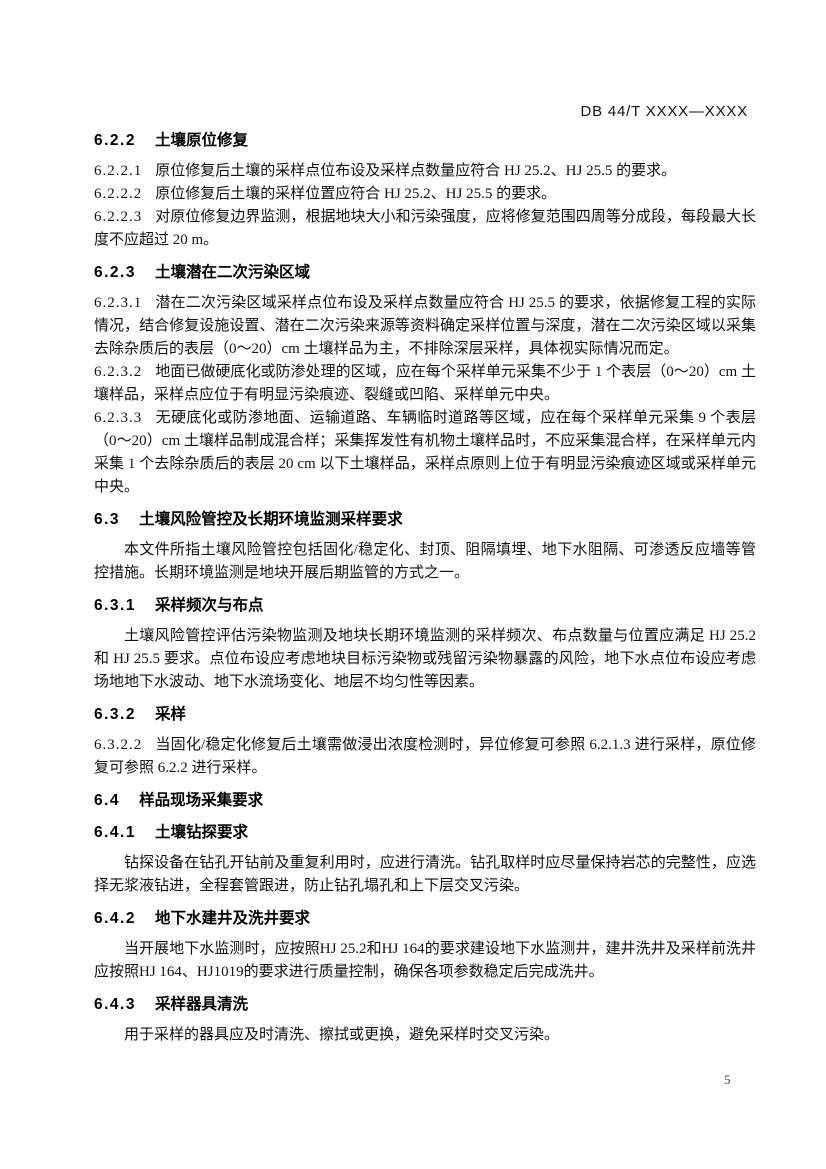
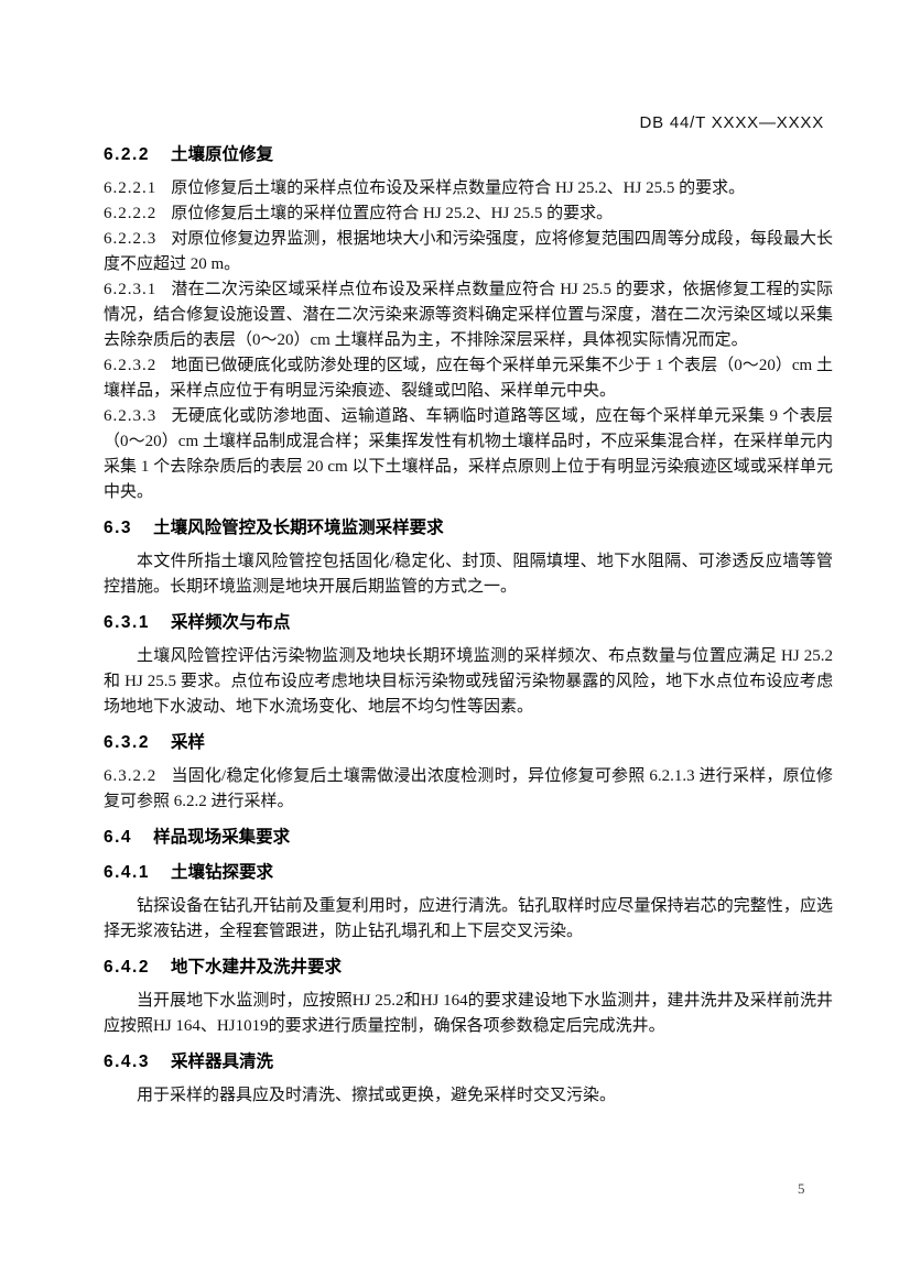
  DB 44/T XXXX—XXXX
  6.2.2 土壤原位修复
  6.2.2.1 原位修复后土壤的采样点位布设及采样点数量应符合 HJ 25.2、HJ 25.5 的要求。
  6.2.2.2 原位修复后土壤的采样位置应符合 HJ 25.2、HJ 25.5 的要求。
  6.2.2.3 对原位修复边界监测，根据地块大小和污染强度，应将修复范围四周等分成段，每段最大长度不应超过 20 m。
- 6.2.3 土壤潜在二次污染区域
  6.2.3.1 潜在二次污染区域采样点位布设及采样点数量应符合 HJ 25.5 的要求，依据修复工程的实际情况，结合修复设施设置、潜在二次污染来源等资料确定采样位置与深度，潜在二次污染区域以采集去除杂质后的表层（0～20）cm 土壤样品为主，不排除深层采样，具体视实际情况而定。
  6.2.3.2 地面已做硬底化或防渗处理的区域，应在每个采样单元采集不少于 1 个表层（0～20）cm 土壤样品，采样点应位于有明显污染痕迹、裂缝或凹陷、采样单元中央。
  6.2.3.3 无硬底化或防渗地面、运输道路、车辆临时道路等区域，应在每个采样单元采集 9 个表层（0～20）cm 土壤样品制成混合样；采集挥发性有机物土壤样品时，不应采集混合样，在采样单元内采集 1 个去除杂质后的表层 20 cm 以下土壤样品，采样点原则上位于有明显污染痕迹区域或采样单元中央。
  6.3 土壤风险管控及长期环境监测采样要求
  本文件所指土壤风险管控包括固化/稳定化、封顶、阻隔填埋、地下水阻隔、可渗透反应墙等管控措施。长期环境监测是地块开展后期监管的方式之一。
  6.3.1 采样频次与布点
  土壤风险管控评估污染物监测及地块长期环境监测的采样频次、布点数量与位置应满足 HJ 25.2 和 HJ 25.5 要求。点位布设应考虑地块目标污染物或残留污染物暴露的风险，地下水点位布设应考虑场地地下水波动、地下水流场变化、地层不均匀性等因素。
  6.3.2 采样
  6.3.2.2 当固化/稳定化修复后土壤需做浸出浓度检测时，异位修复可参照 6.2.1.3 进行采样，原位修复可参照 6.2.2 进行采样。
  6.4 样品现场采集要求
  6.4.1 土壤钻探要求
  钻探设备在钻孔开钻前及重复利用时，应进行清洗。钻孔取样时应尽量保持岩芯的完整性，应选择无浆液钻进，全程套管跟进，防止钻孔塌孔和上下层交叉污染。
  6.4.2 地下水建井及洗井要求
  当开展地下水监测时，应按照HJ 25.2和HJ 164的要求建设地下水监测井，建井洗井及采样前洗井应按照HJ 164、HJ1019的要求进行质量控制，确保各项参数稳定后完成洗井。
  6.4.3 采样器具清洗
  用于采样的器具应及时清洗、擦拭或更换，避免采样时交叉污染。
  5
